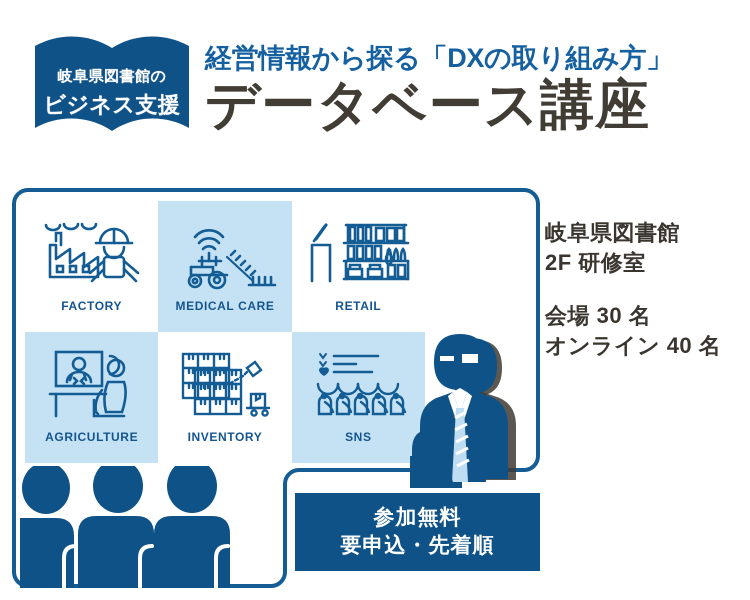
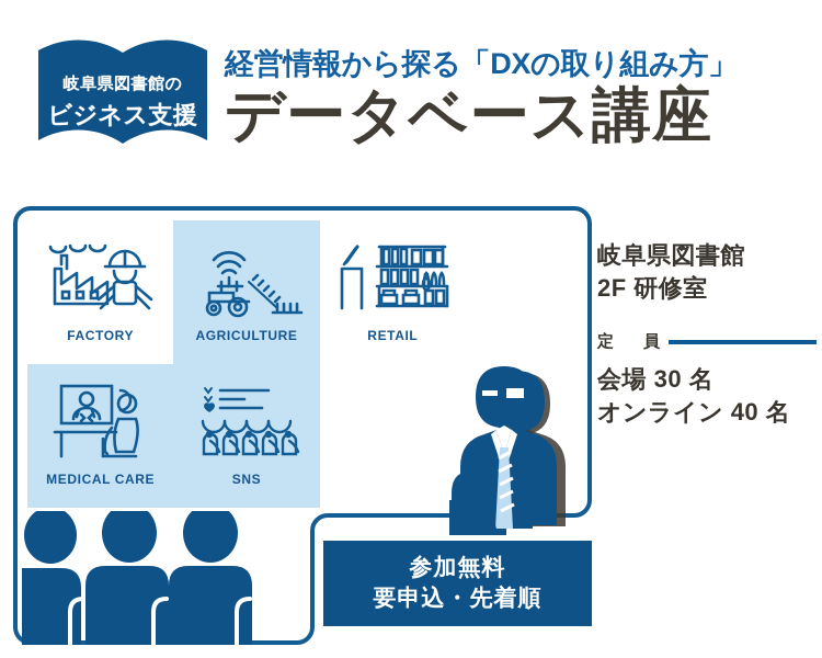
  岐阜県図書館の
  ビジネス支援
  経営情報から探る「DXの取り組み方」
  データベース講座
  FACTORY
- MEDICAL CARE
+ AGRICULTURE
  RETAIL
- AGRICULTURE
+ MEDICAL CARE
- INVENTORY
  SNS
  参加無料
  要申込・先着順
  岐阜県図書館
  2F 研修室
+ 定 員
  会場 30 名
  オンライン 40 名
